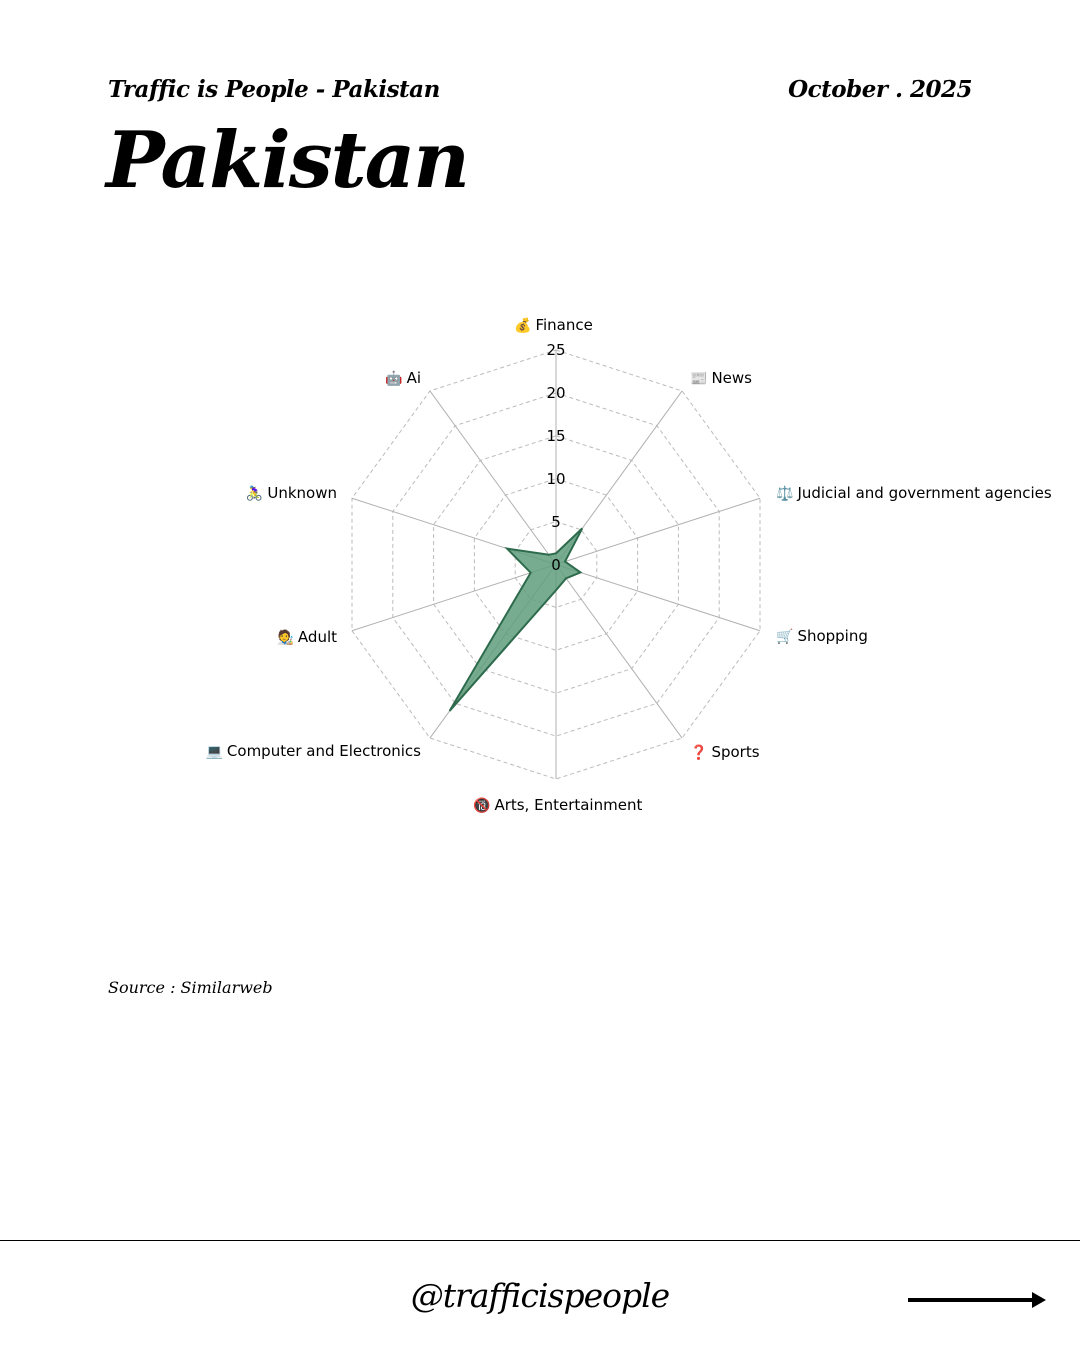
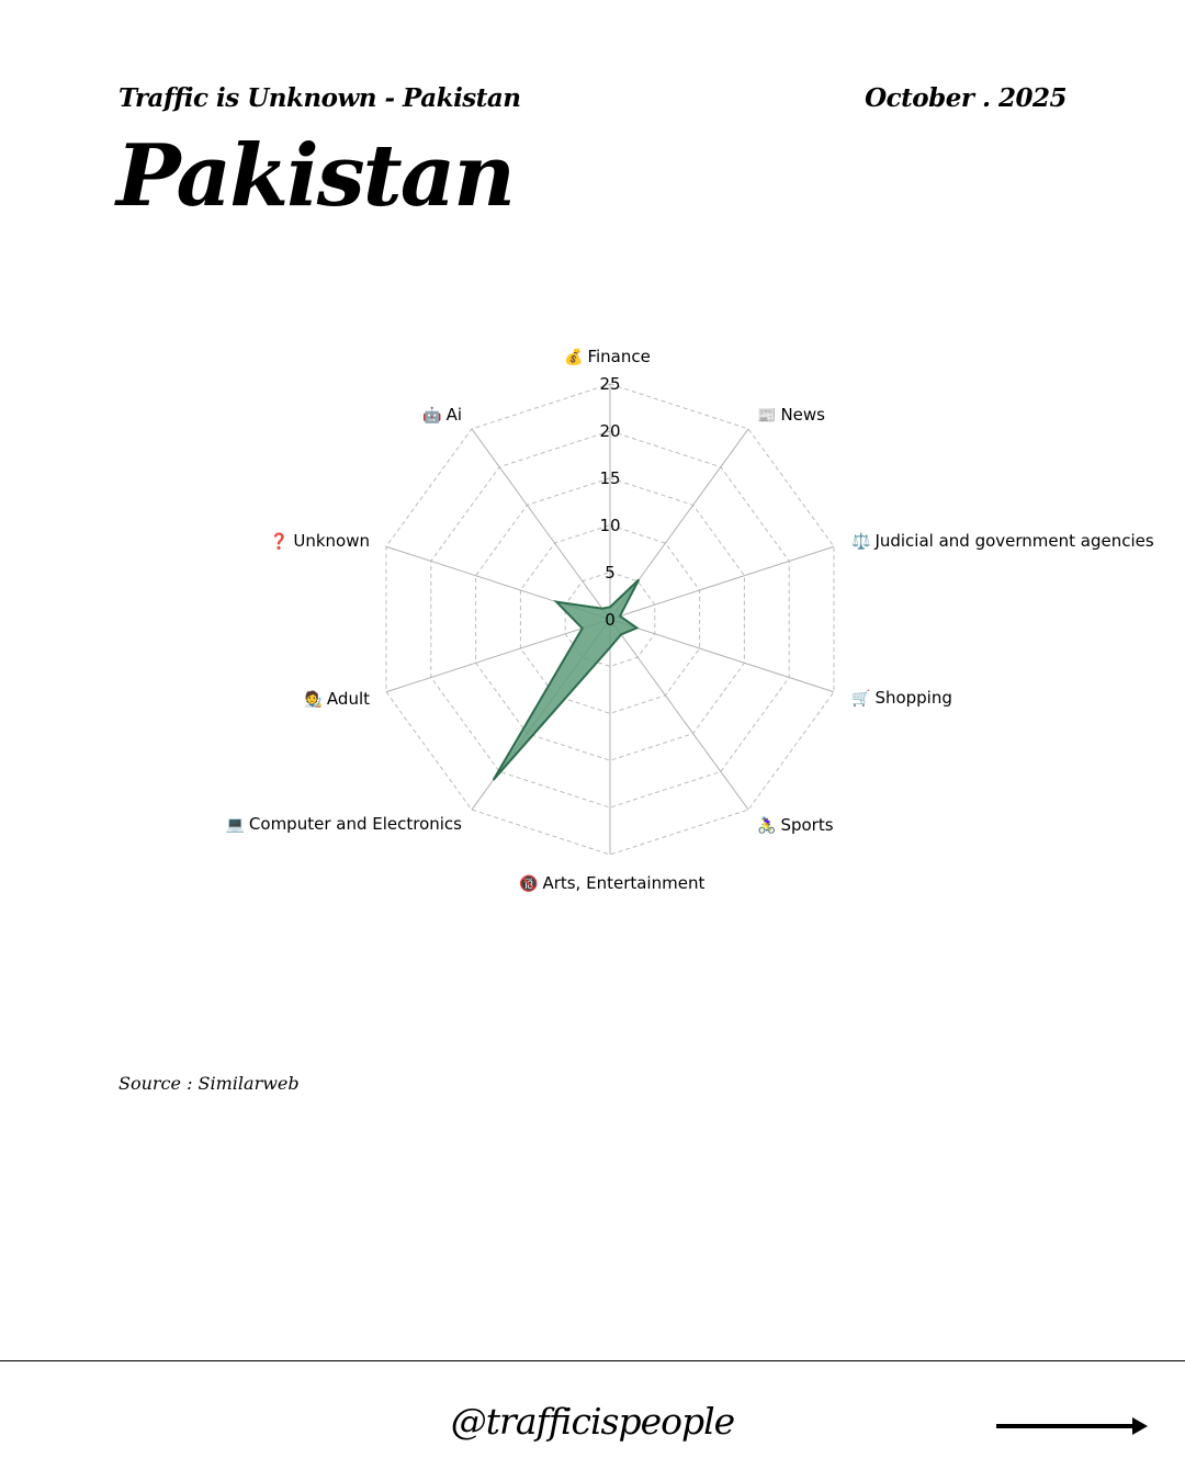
- Traffic is People - Pakistan
+ Traffic is Unknown - Pakistan
  October . 2025
  Pakistan
  0
  5
  10
  15
  20
  25
  💰 Finance
  📰 News
  ⚖️ Judicial and government agencies
  🛒 Shopping
- ❓ Sports
+ 🚴‍♀️ Sports
  🔞 Arts, Entertainment
  💻 Computer and Electronics
  🧑‍🎨 Adult
- 🚴‍♀️ Unknown
+ ❓ Unknown
  🤖 Ai
  Source : Similarweb
  @trafficispeople
